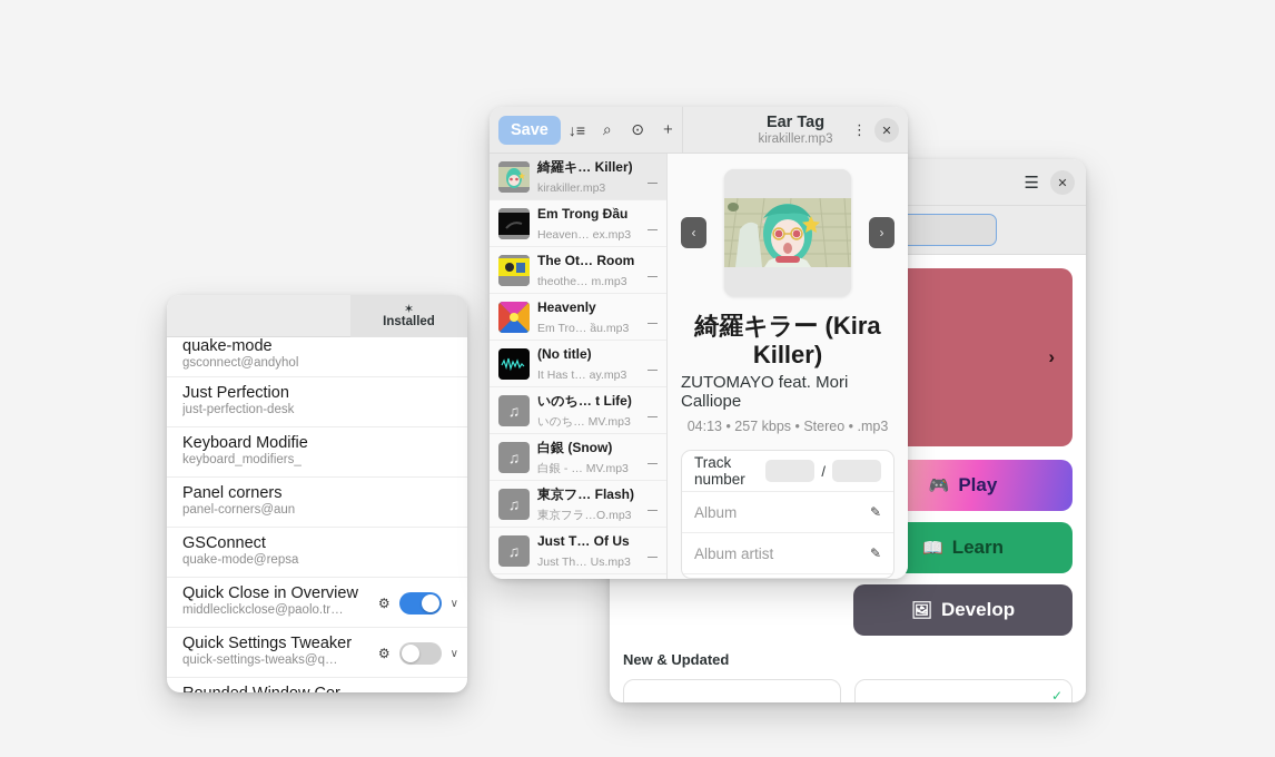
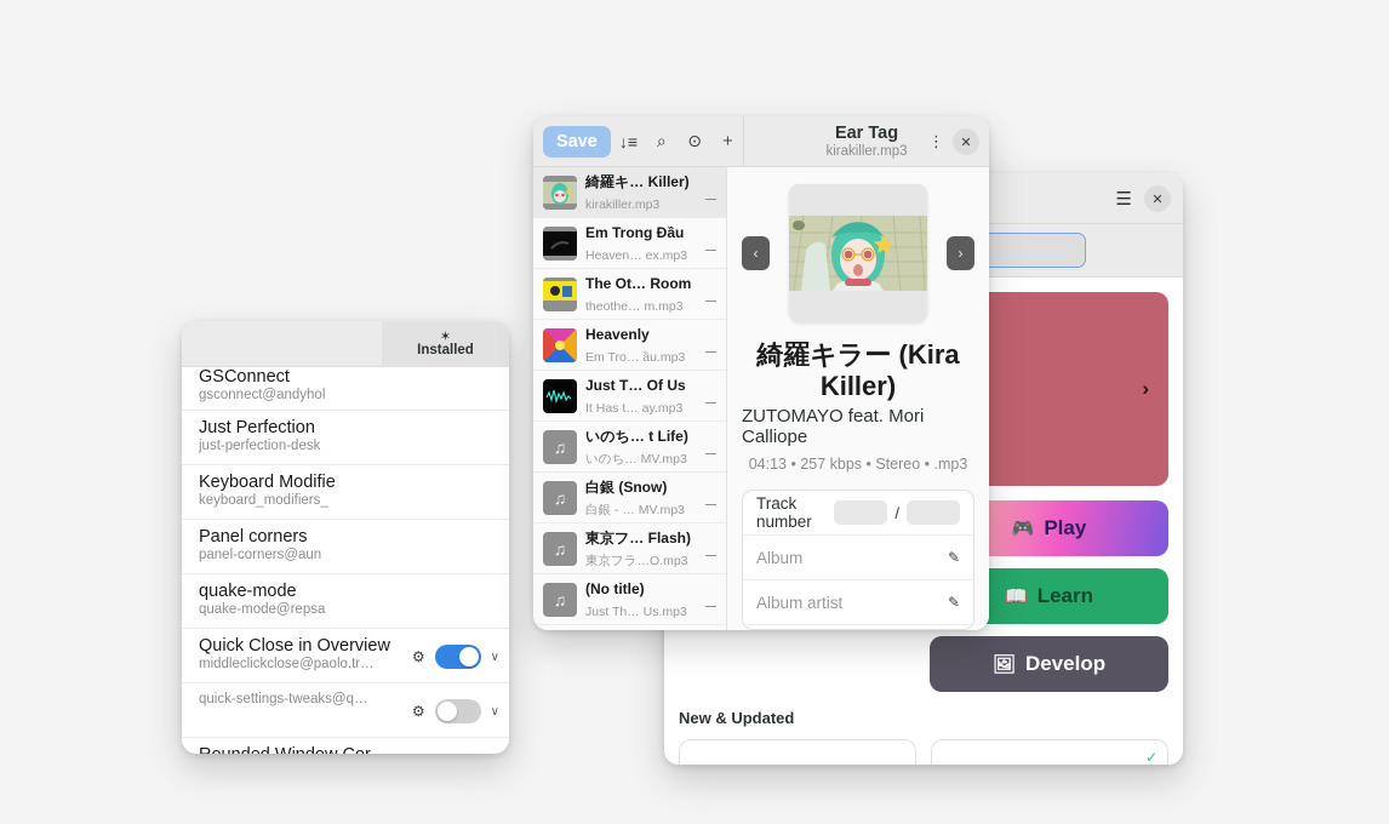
  ✶
  Installed
- quake-mode
+ GSConnect
  gsconnect@andyhol
  Just Perfection
  just-perfection-desk
  Keyboard Modifie
  keyboard_modifiers_
  Panel corners
  panel-corners@aun
- GSConnect
+ quake-mode
  quake-mode@repsa
  Quick Close in Overview
  middleclickclose@paolo.tr…
  ⚙
  ∨
- Quick Settings Tweaker
  quick-settings-tweaks@q…
  ⚙
  ∨
  ☰
  ✕
  ›
  🎮
  Play
  📖
  Learn
  🖼
  Develop
  New & Updated
  ✓
  Save
  ↓≡
  ⌕
  ⊙
  ＋
  Ear Tag
  kirakiller.mp3
  ⋮
  ✕
  綺羅キ… Killer) kirakiller.mp3
  ＿
  Em Trong Đầu Heaven… ex.mp3
  ＿
  The Ot… Room theothe… m.mp3
  ＿
  Heavenly Em Tro… ầu.mp3
  ＿
- (No title) It Has t… ay.mp3
+ Just T… Of Us It Has t… ay.mp3
  ＿
  ♫
  いのち… t Life) いのち… MV.mp3
  ＿
  ♫
  白銀 (Snow) 白銀 - … MV.mp3
  ＿
  ♫
  東京フ… Flash) 東京フラ…O.mp3
  ＿
  ♫
- Just T… Of Us Just Th… Us.mp3
+ (No title) Just Th… Us.mp3
  ＿
  ‹
  ›
  綺羅キラー (Kira Killer)
  ZUTOMAYO feat. Mori Calliope
  04:13 • 257 kbps • Stereo • .mp3
  Track number
  /
  Album
  ✎
  Album artist
  ✎
